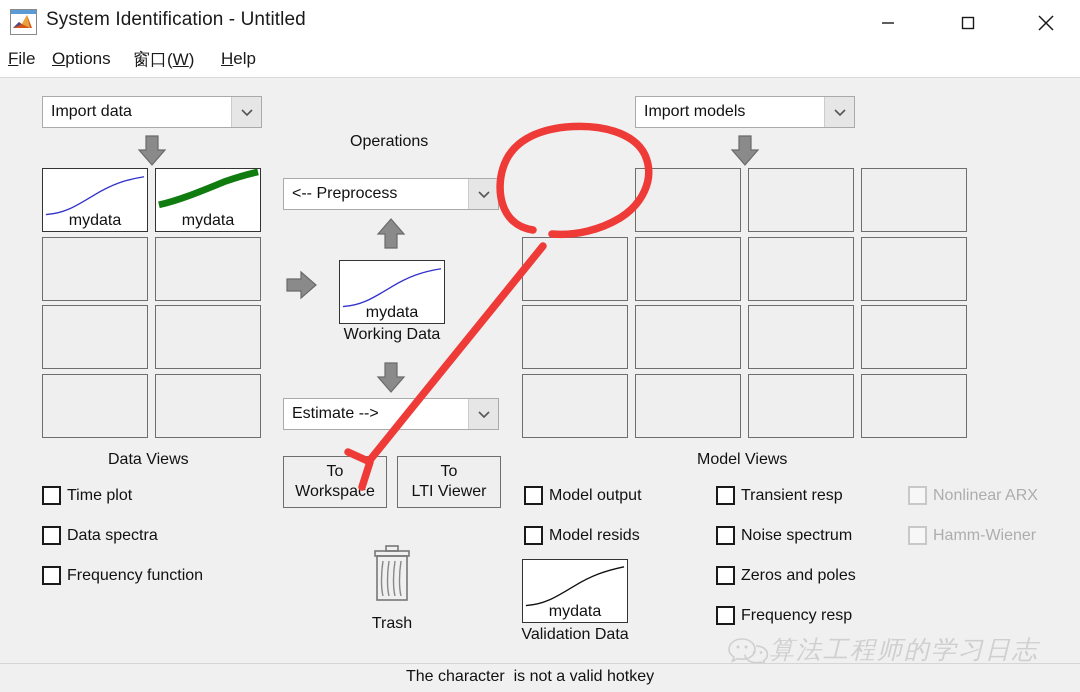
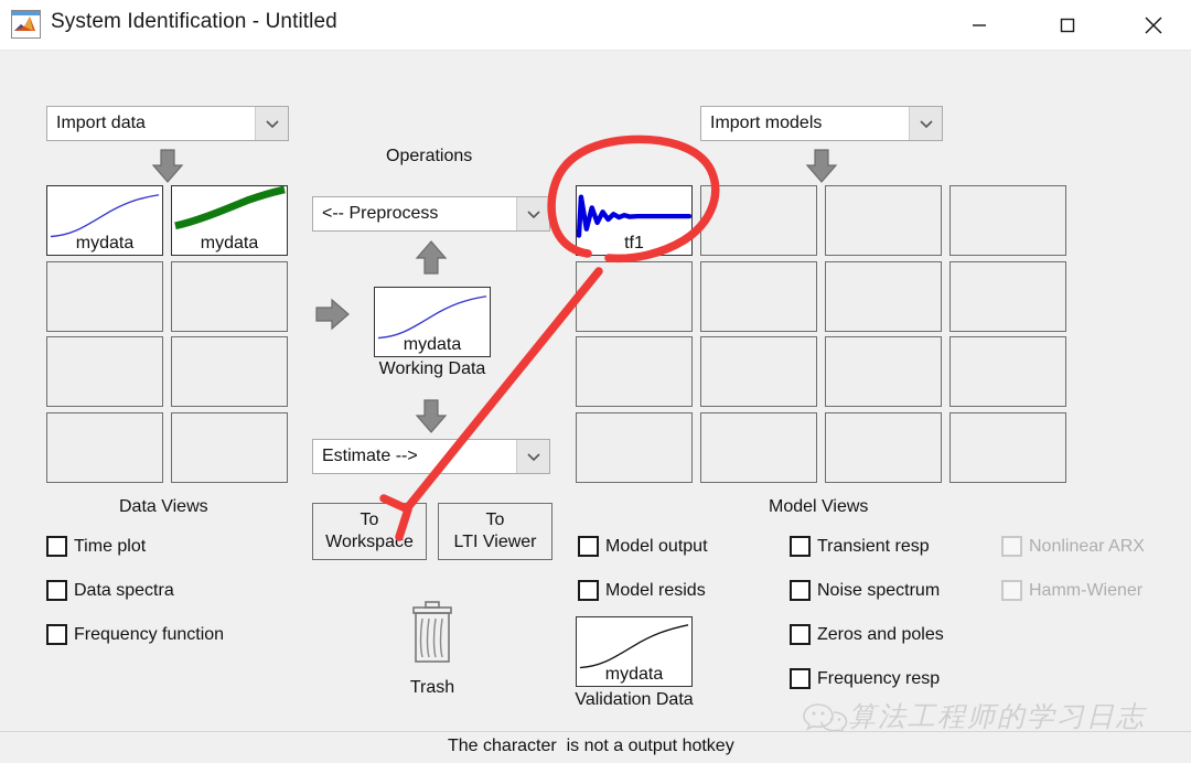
  System Identification - Untitled
- File
- Options
- 窗口(W)
- Help
  Import data
  mydata
  mydata
  Data Views
  Time plot
  Data spectra
  Frequency function
  Operations
  <-- Preprocess
  mydata
  Working Data
  Estimate -->
  To
  Workspace
  To
  LTI Viewer
  Trash
  Model output
  Model resids
  mydata
  Validation Data
  Import models
+ tf1
  Model Views
  Transient resp
  Noise spectrum
  Zeros and poles
  Frequency resp
  Nonlinear ARX
  Hamm-Wiener
  算法工程师的学习日志
- The character is not a valid hotkey
+ The character is not a output hotkey
